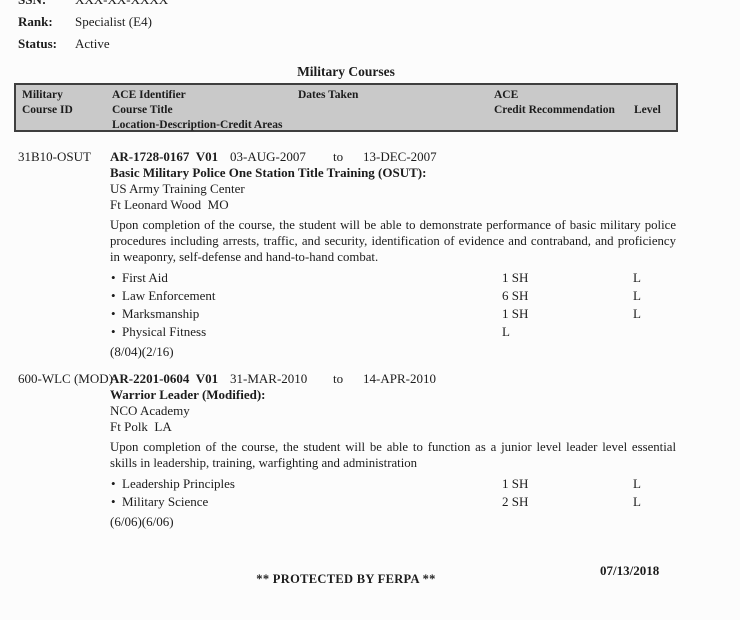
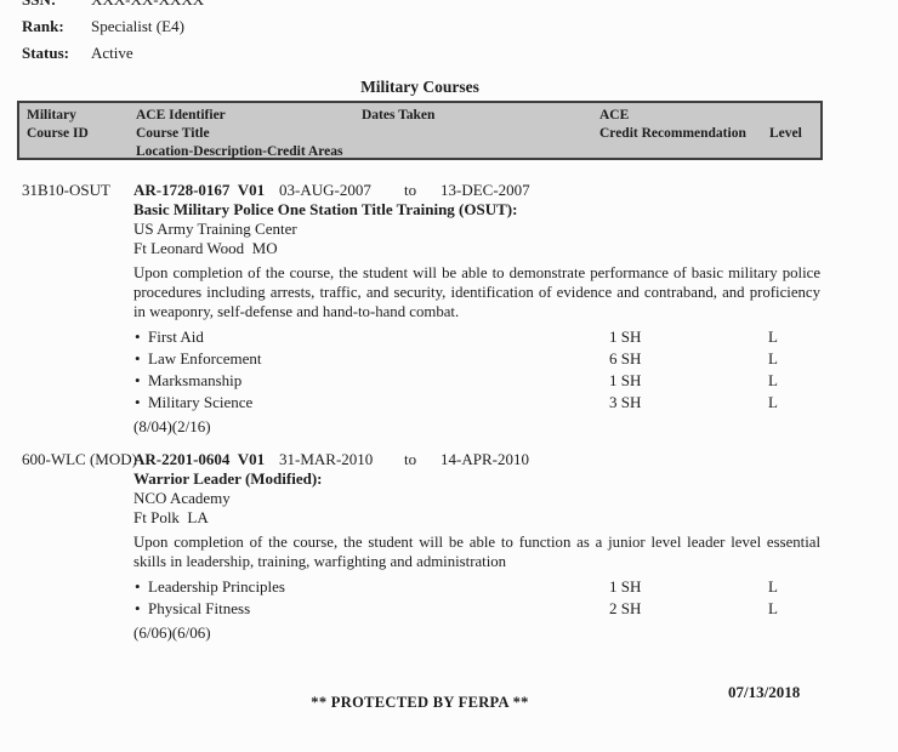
  Rank: Specialist (E4)
  Status: Active
  Military Courses
  Military
  Course ID
  ACE Identifier
  Course Title
  Location-Description-Credit Areas
  Dates Taken
  ACE
  Credit Recommendation
  Level
  31B10-OSUT
  AR-1728-0167 V01
  03-AUG-2007
  to
  13-DEC-2007
  Basic Military Police One Station Title Training (OSUT):
  US Army Training Center
  Ft Leonard Wood MO
  Upon completion of the course, the student will be able to demonstrate performance of basic military police procedures including arrests, traffic, and security, identification of evidence and contraband, and proficiency in weaponry, self-defense and hand-to-hand combat.
  First Aid
  1 SH
  L
  Law Enforcement
  6 SH
  L
  Marksmanship
  1 SH
  L
- Physical Fitness
+ Military Science
+ 3 SH
  L
  (8/04)(2/16)
  600-WLC (MOD
  AR-2201-0604 V01
  31-MAR-2010
  to
  14-APR-2010
  Warrior Leader (Modified):
  NCO Academy
  Ft Polk LA
  Upon completion of the course, the student will be able to function as a junior level leader level essential skills in leadership, training, warfighting and administration
  Leadership Principles
  1 SH
  L
- Military Science
+ Physical Fitness
  2 SH
  L
  (6/06)(6/06)
  ** PROTECTED BY FERPA **
  07/13/2018
